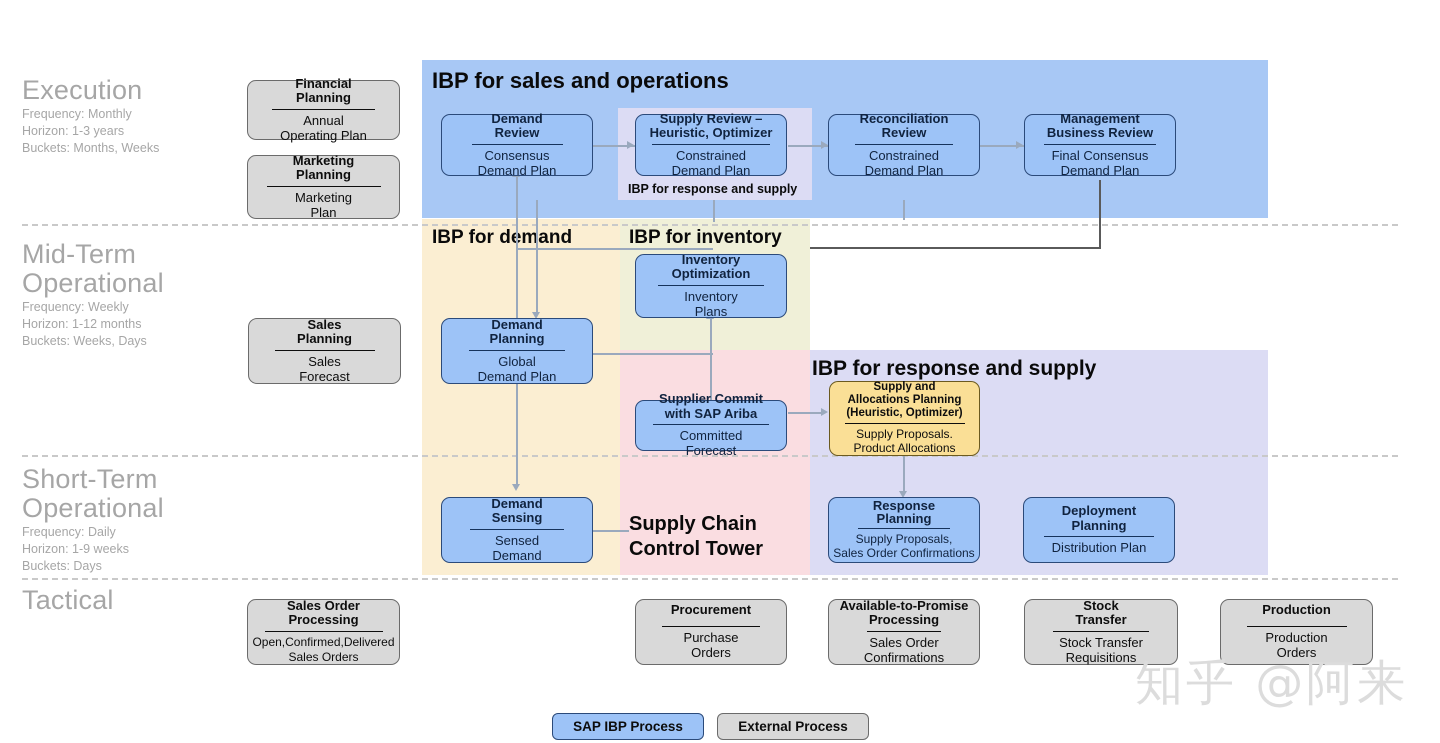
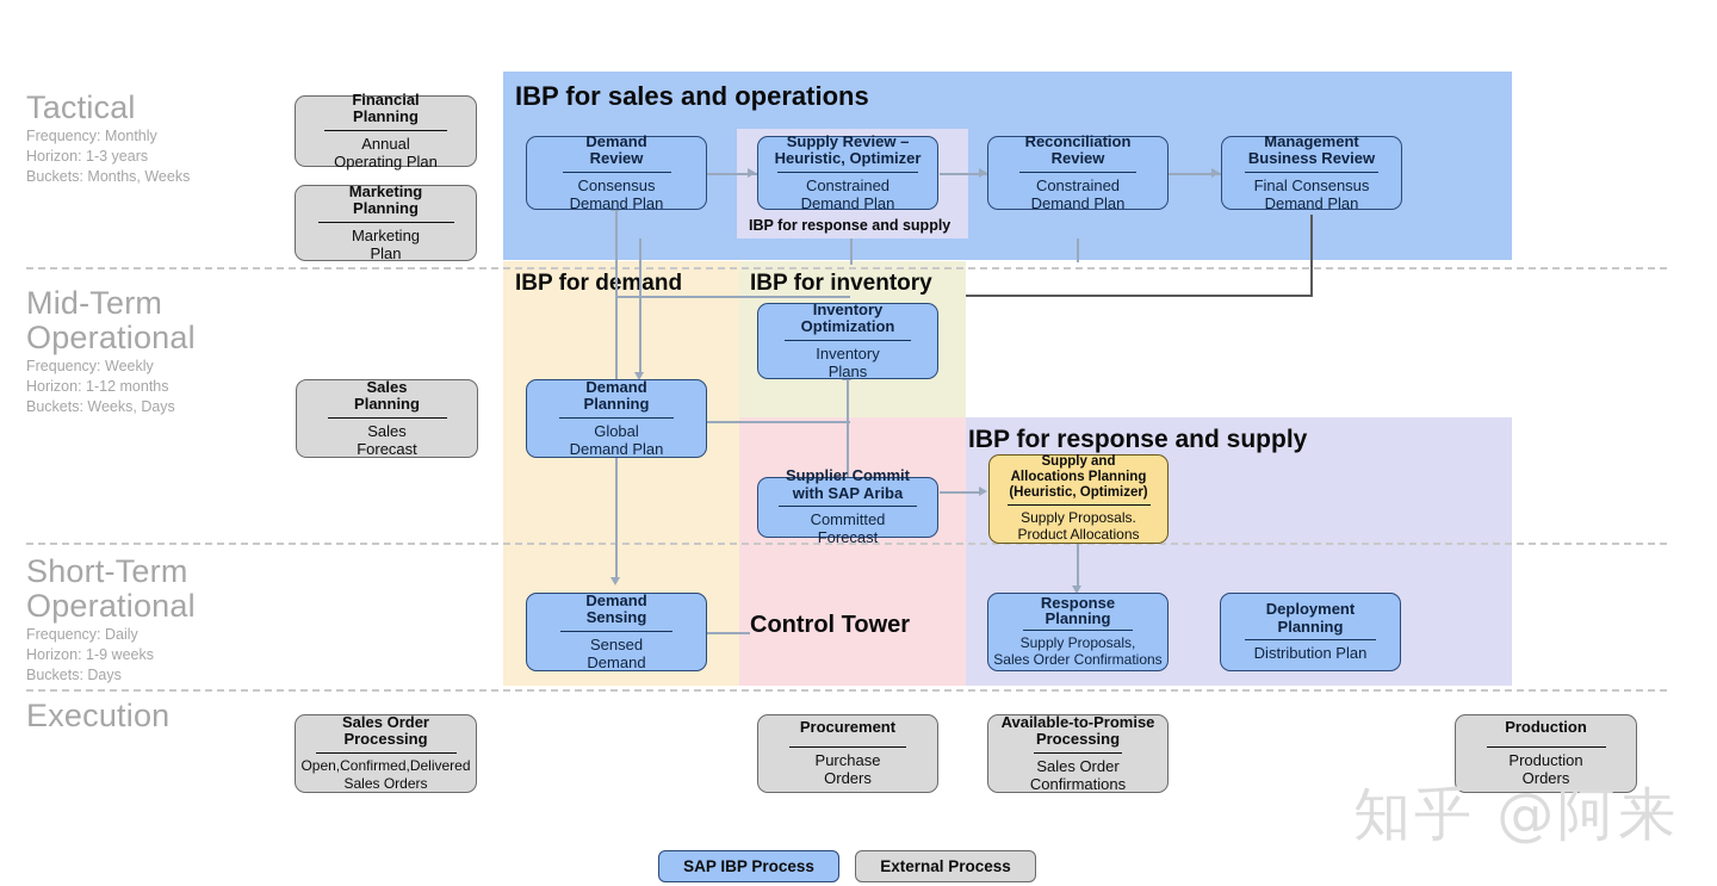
  IBP for sales and operations
  IBP for dmand
  IBP for inventory
  IBP for response and supply
  IBP for response and supply
- Supply Chain
  Control Tower
- Execution
+ Tactical
  Frequency: Monthly
  Horizon: 1-3 years
  Buckets: Months, Weeks
  Mid-Term
  Operational
  Frequency: Weekly
  Horizon: 1-12 months
  Buckets: Weeks, Days
  Short-Term
  Operational
  Frequency: Daily
  Horizon: 1-9 weeks
  Buckets: Days
- Tactical
+ Execution
  Financial
  Planning
  Annual
  Operating Plan
  Marketing
  Planning
  Marketing
  Plan
  Demand
  Review
  Consensus
  Demand Plan
  Supply Review –
  Heuristic, Optimizer
  Constrained
  Demand Plan
  Reconciliation
  Review
  Constrained
  Demand Plan
  Management
  Business Review
  Final Consensus
  Demand Plan
  Inventory
  Optimization
  Inventory
  Plans
  Sales
  Planning
  Sales
  Forecast
  Demand
  Planning
  Global
  Demand Plan
  Supplier Commit
  with SAP Ariba
  Committed
  Forecast
  Supply and
  Allocations Planning
  (Heuristic, Optimizer)
  Supply Proposals.
  Product Allocations
  Demand
  Sensing
  Sensed
  Demand
  Response
  Planning
  Supply Proposals,
  Sales Order Confirmations
  Deployment
  Planning
  Distribution Plan
  Sales Order
  Processing
  Open,Confirmed,Delivered
  Sales Orders
  Procurement
  Purchase
  Orders
  Available-to-Promise
  Processing
  Sales Order
  Confirmations
- Stock
- Transfer
- Stock Transfer
- Requisitions
  Production
  Production
  Orders
  SAP IBP Process
  External Process
  知乎 @阿来
